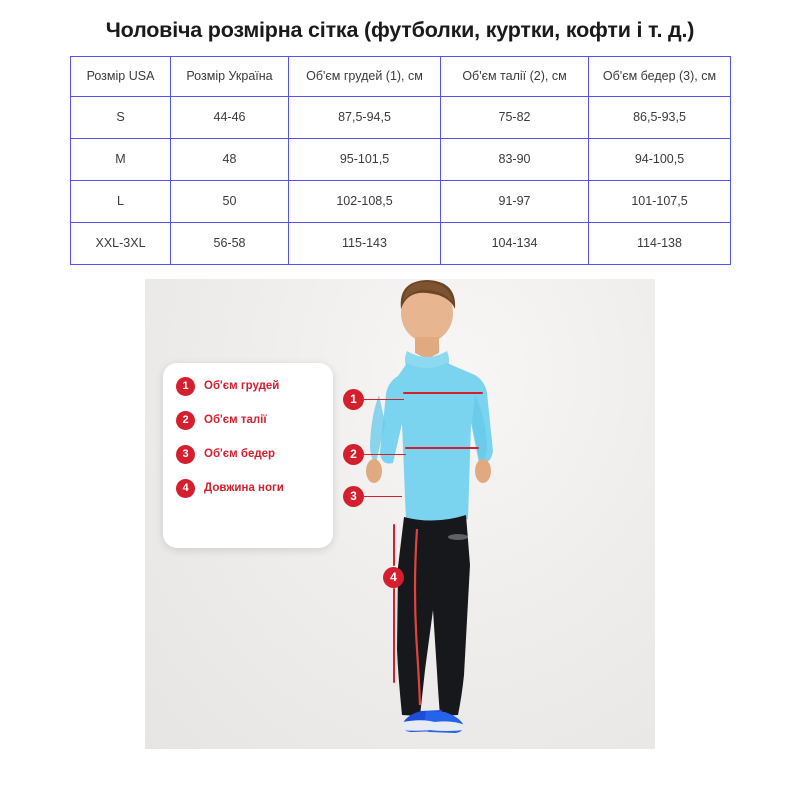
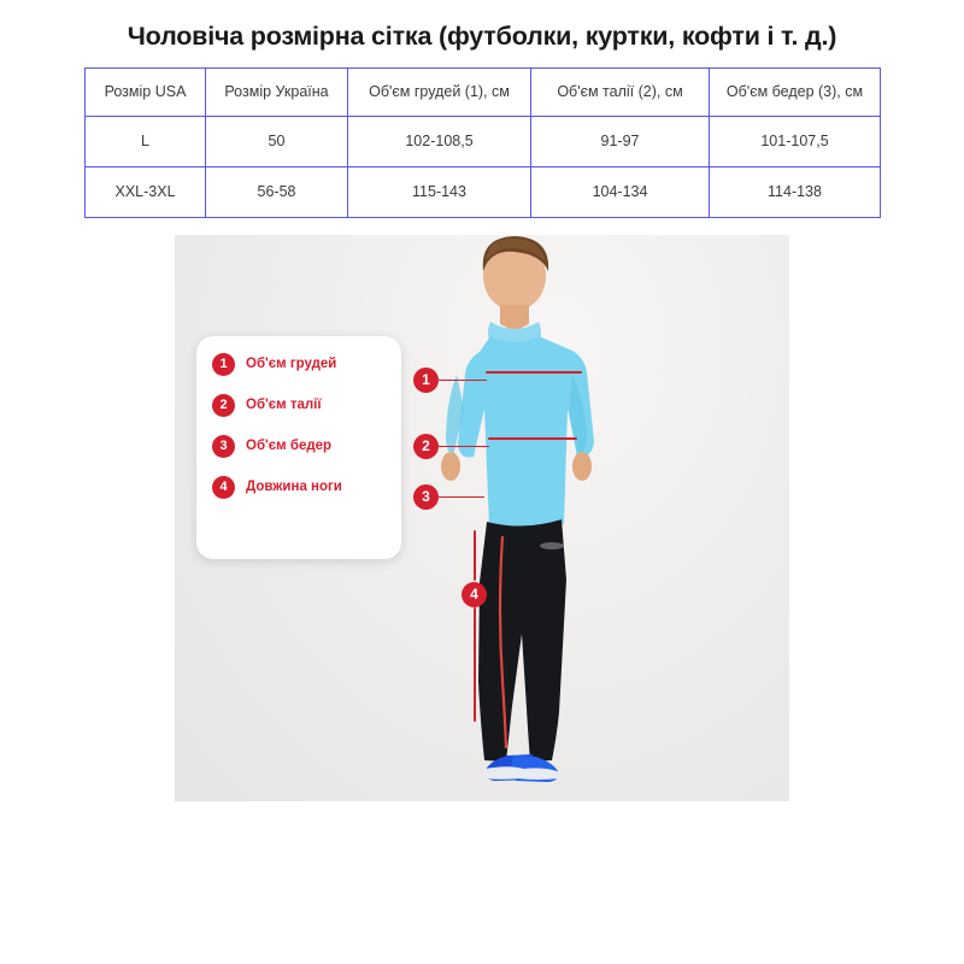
  Чоловіча розмірна сітка (футболки, куртки, кофти і т. д.)
  Розмір USA	Розмір Україна	Об'єм грудей (1), см	Об'єм талії (2), см	Об'єм бедер (3), см
- S	44-46	87,5-94,5	75-82	86,5-93,5
- M	48	95-101,5	83-90	94-100,5
  L	50	102-108,5	91-97	101-107,5
  XXL-3XL	56-58	115-143	104-134	114-138
  1
  Об'єм грудей
  2
  Об'єм талії
  3
  Об'єм бедер
  4
  Довжина ноги
  1
  2
  3
  4
